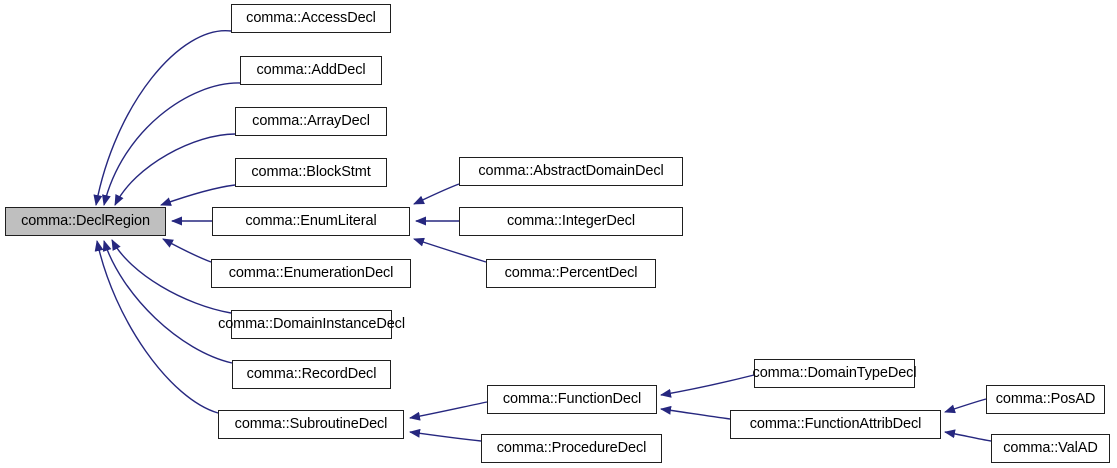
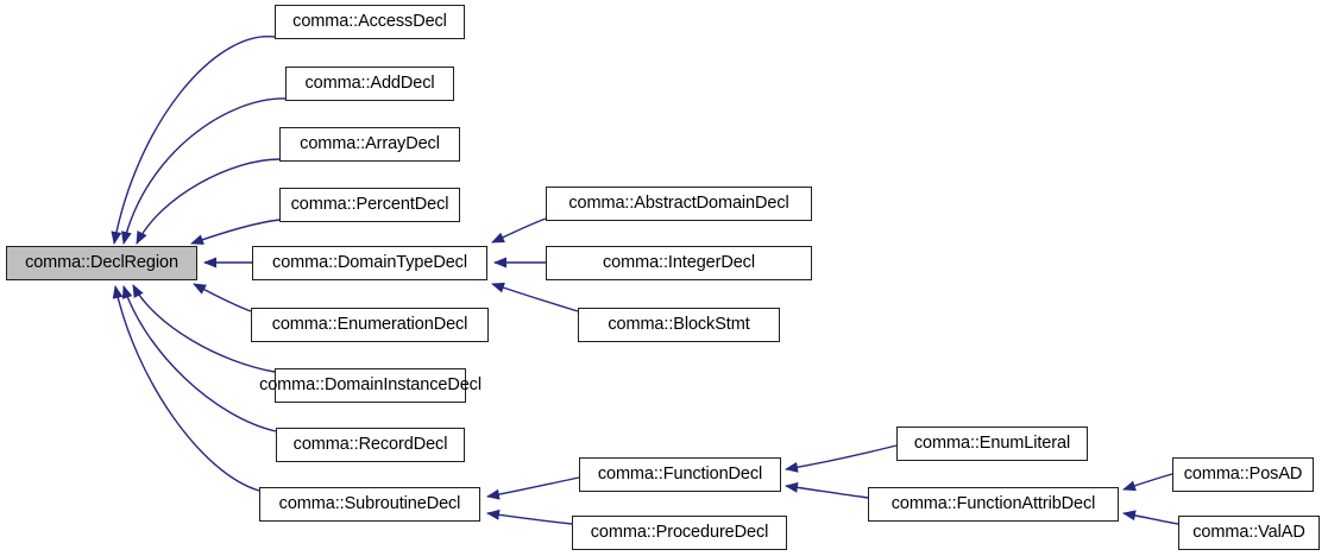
  comma::DeclRegion
  comma::AccessDecl
  comma::AddDecl
  comma::ArrayDecl
- comma::BlockStmt
+ comma::PercentDecl
- comma::EnumLiteral
+ comma::DomainTypeDecl
  comma::EnumerationDecl
  comma::DomainInstanceDecl
  comma::RecordDecl
  comma::SubroutineDecl
  comma::AbstractDomainDecl
  comma::IntegerDecl
- comma::PercentDecl
+ comma::BlockStmt
  comma::FunctionDecl
  comma::ProcedureDecl
- comma::DomainTypeDecl
+ comma::EnumLiteral
  comma::FunctionAttribDecl
  comma::PosAD
  comma::ValAD
